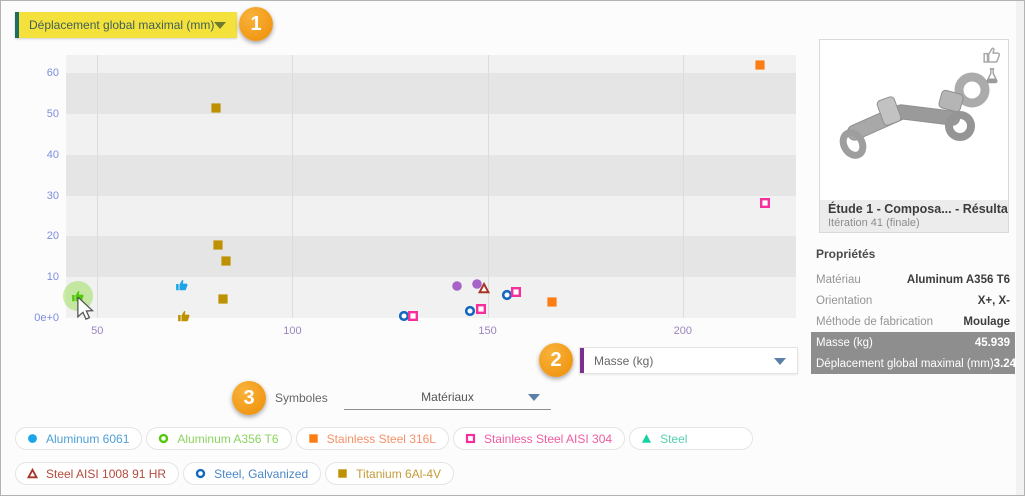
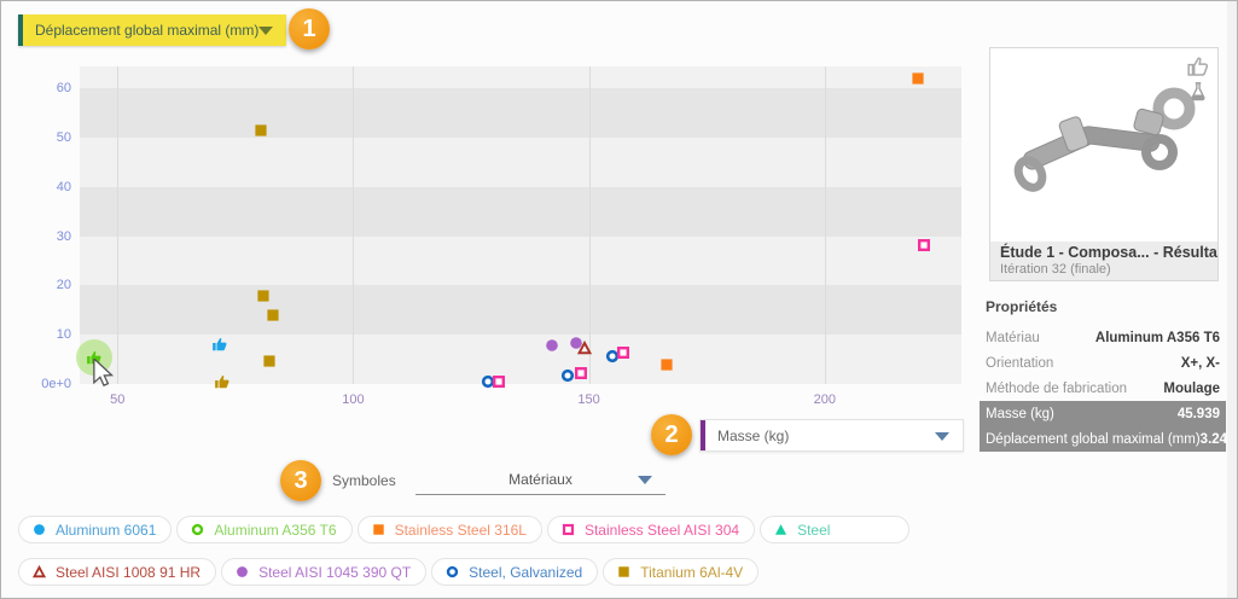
  Déplacement global maximal (mm)
  1
  Masse (kg)
  2
  3
  Symboles
  Matériaux
  Aluminum 6061
  Aluminum A356 T6
  Stainless Steel 316L
  Stainless Steel AISI 304
  Steel
  Steel AISI 1008 91 HR
+ Steel AISI 1045 390 QT
  Steel, Galvanized
  Titanium 6Al-4V
  Étude 1 - Composa... - Résulta
- Itération 41 (finale)
+ Itération 32 (finale)
  Propriétés
  Matériau
  Aluminum A356 T6
  Orientation
  X+, X-
  Méthode de fabrication
  Moulage
  Masse (kg)
  45.939
  Déplacement global maximal (mm)
  3.24
  0e+0
  10
  20
  30
  40
  50
  60
  50
  100
  150
  200
